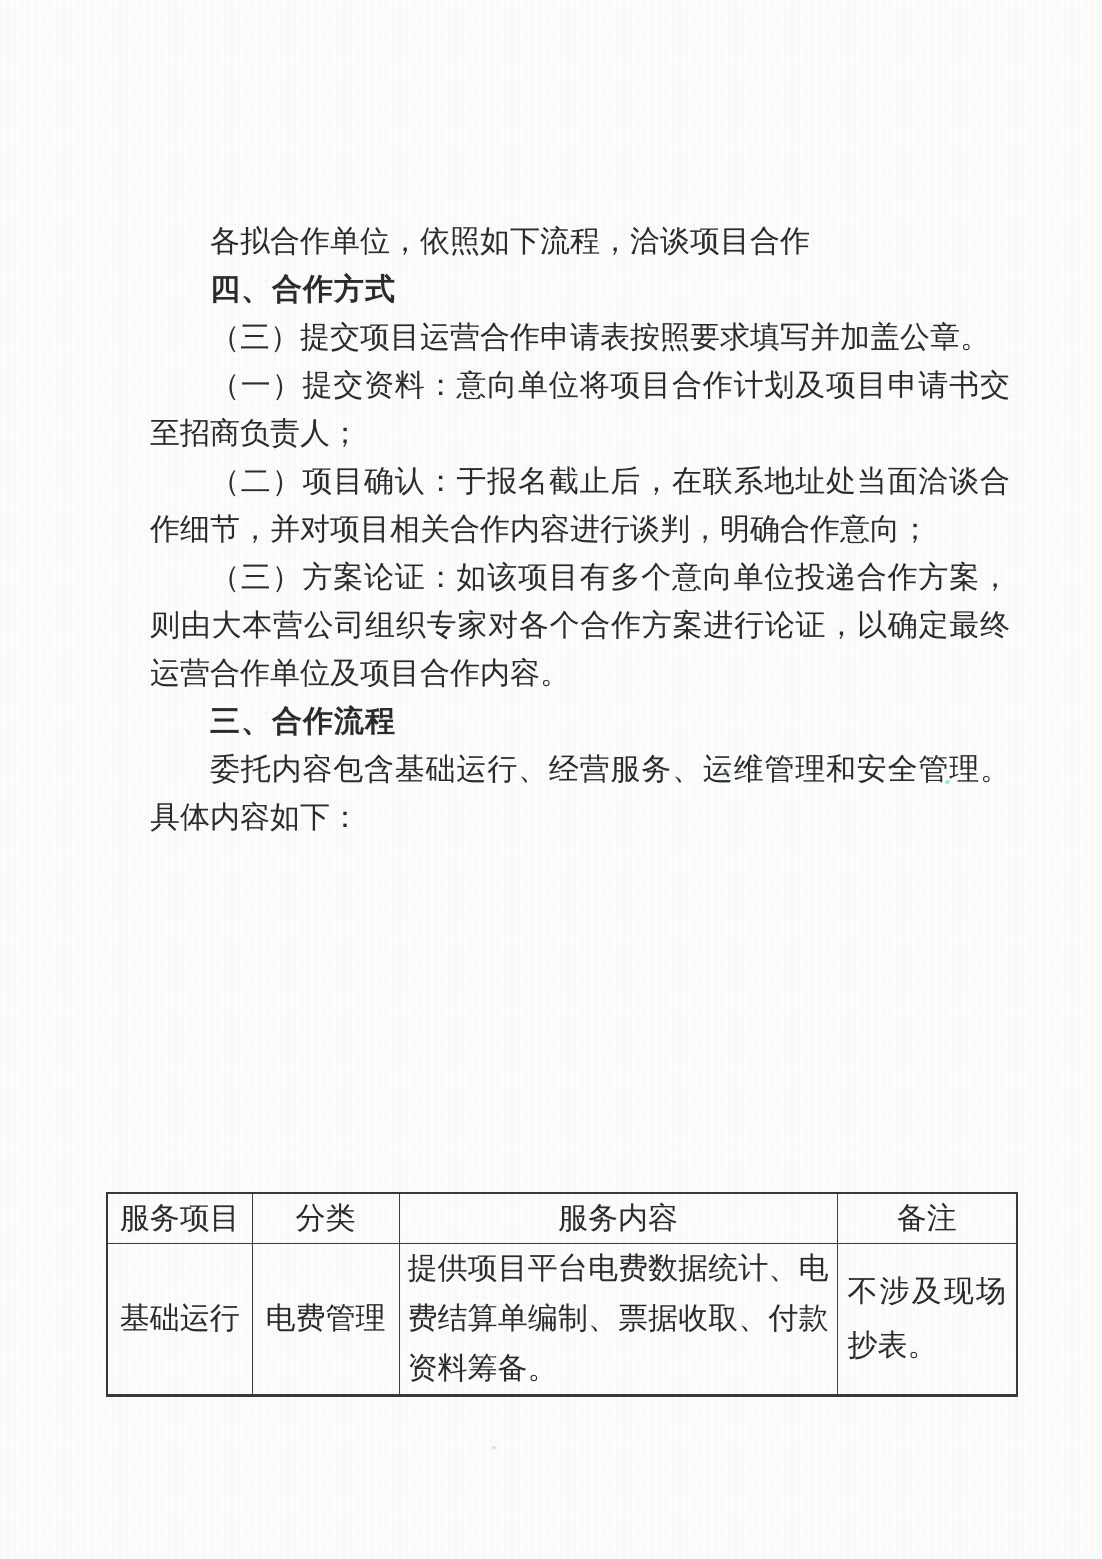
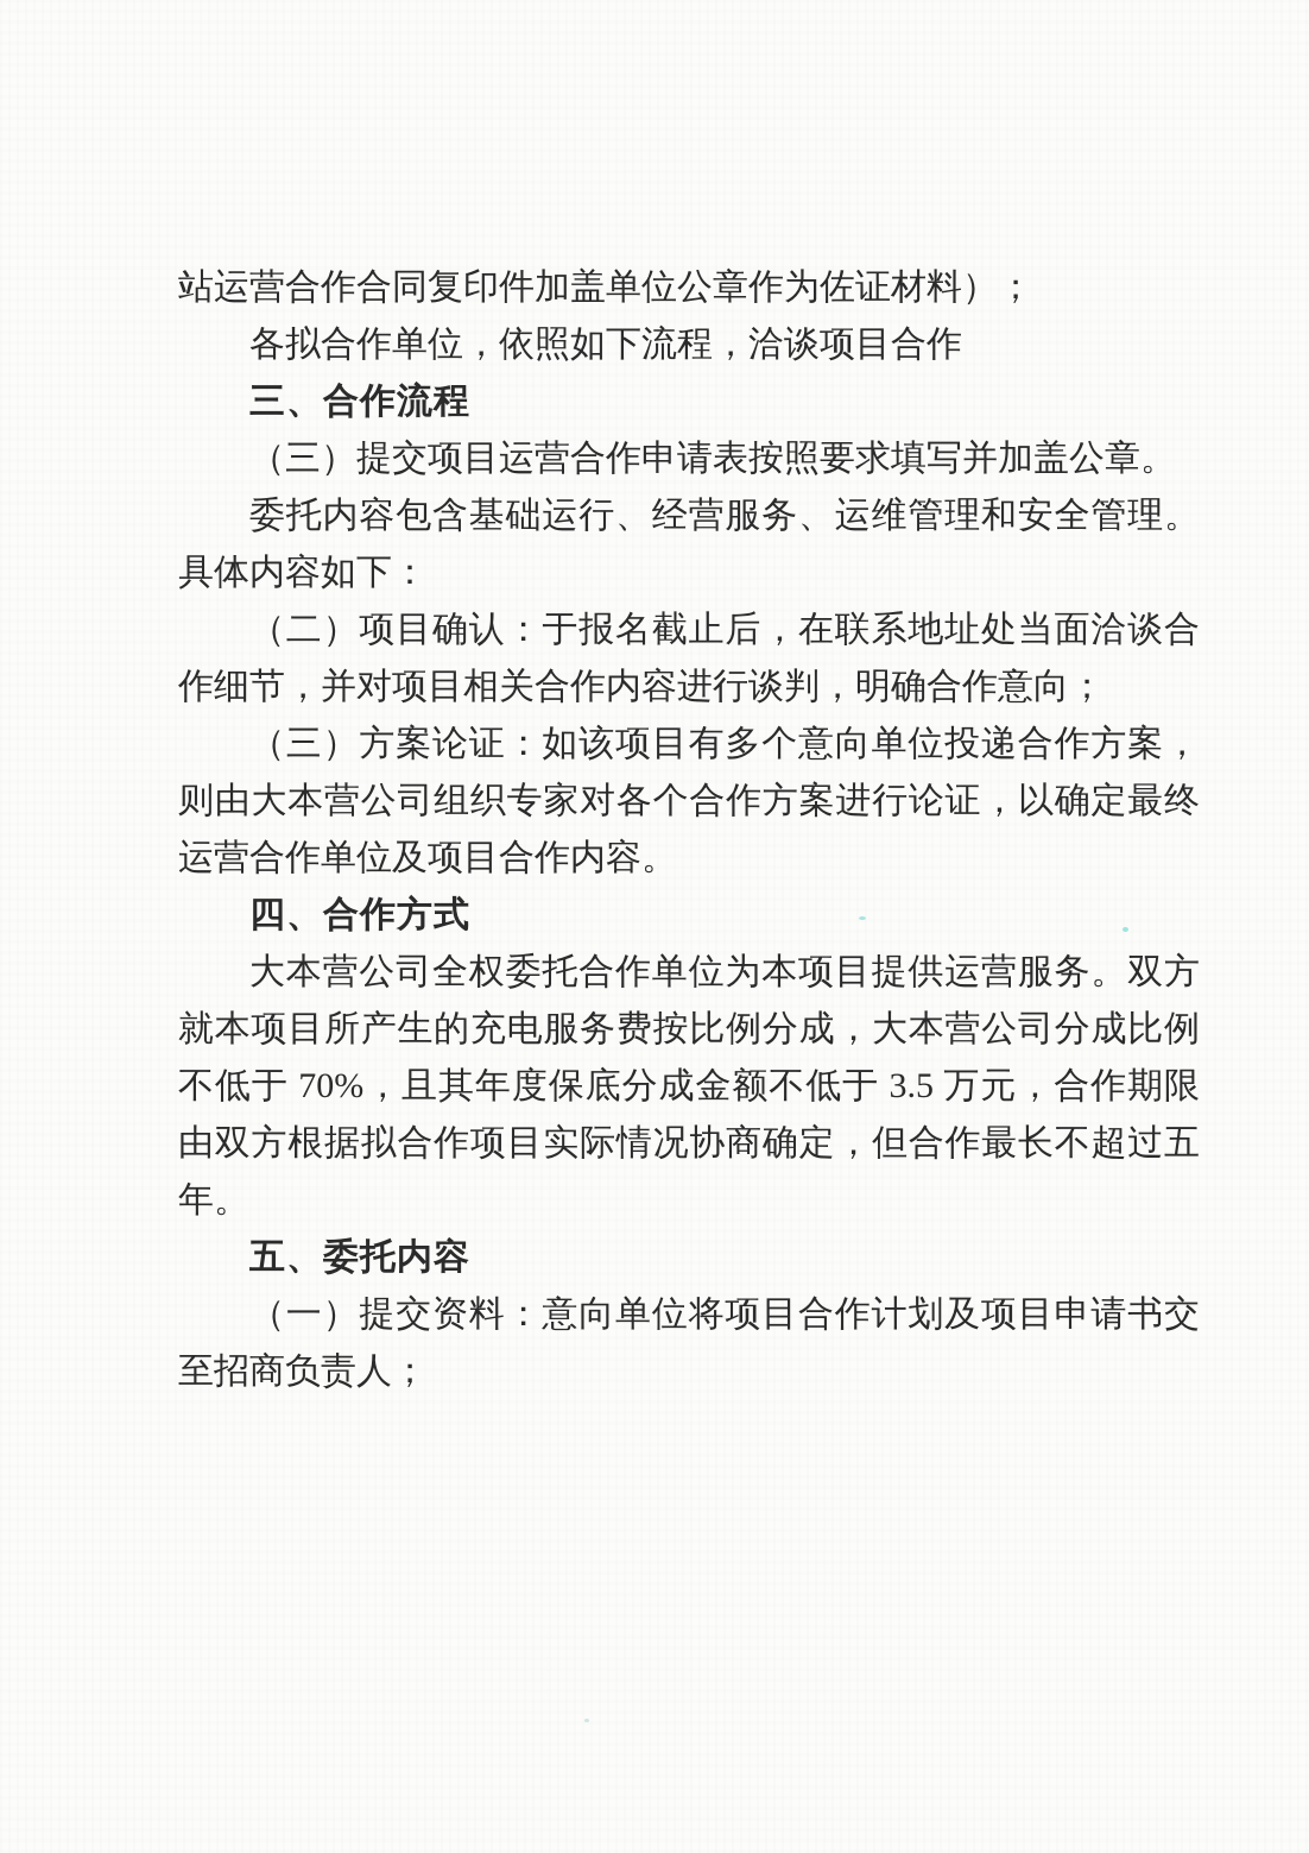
+ 站运营合作合同复印件加盖单位公章作为佐证材料）；
  各拟合作单位，依照如下流程，洽谈项目合作
- 四、合作方式
+ 三、合作流程
  （三）提交项目运营合作申请表按照要求填写并加盖公章。
- （一）提交资料：意向单位将项目合作计划及项目申请书交至招商负责人；
+ 委托内容包含基础运行、经营服务、运维管理和安全管理。具体内容如下：
  （二）项目确认：于报名截止后，在联系地址处当面洽谈合作细节，并对项目相关合作内容进行谈判，明确合作意向；
  （三）方案论证：如该项目有多个意向单位投递合作方案，则由大本营公司组织专家对各个合作方案进行论证，以确定最终运营合作单位及项目合作内容。
- 三、合作流程
+ 四、合作方式
+ 大本营公司全权委托合作单位为本项目提供运营服务。双方就本项目所产生的充电服务费按比例分成，大本营公司分成比例不低于 70%，且其年度保底分成金额不低于 3.5 万元，合作期限由双方根据拟合作项目实际情况协商确定，但合作最长不超过五年。
+ 五、委托内容
- 委托内容包含基础运行、经营服务、运维管理和安全管理。具体内容如下：
+ （一）提交资料：意向单位将项目合作计划及项目申请书交至招商负责人；
- 服务项目	分类	服务内容	备注
- 基础运行	电费管理	提供项目平台电费数据统计、电费结算单编制、票据收取、付款资料筹备。	不涉及现场抄表。
